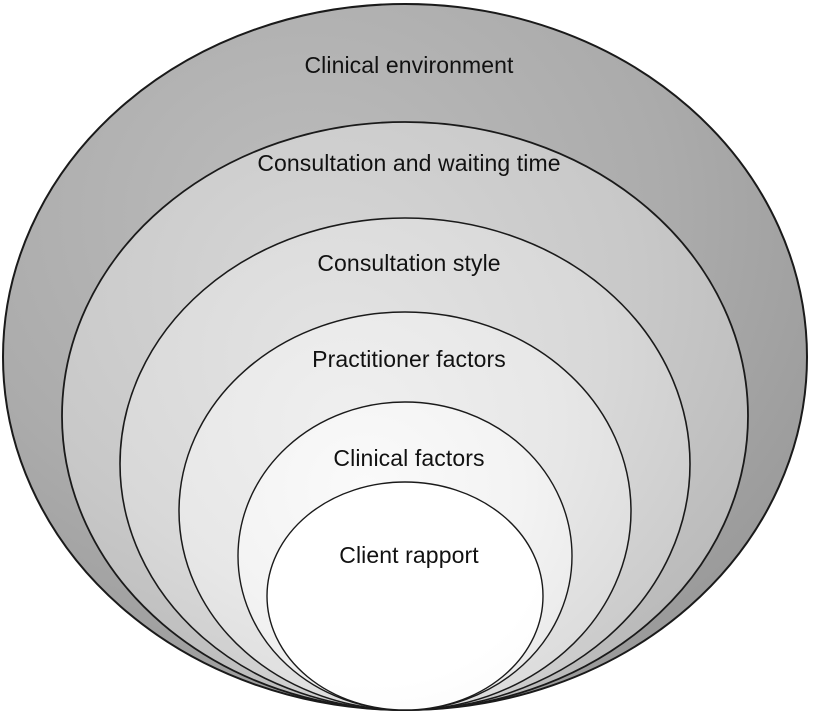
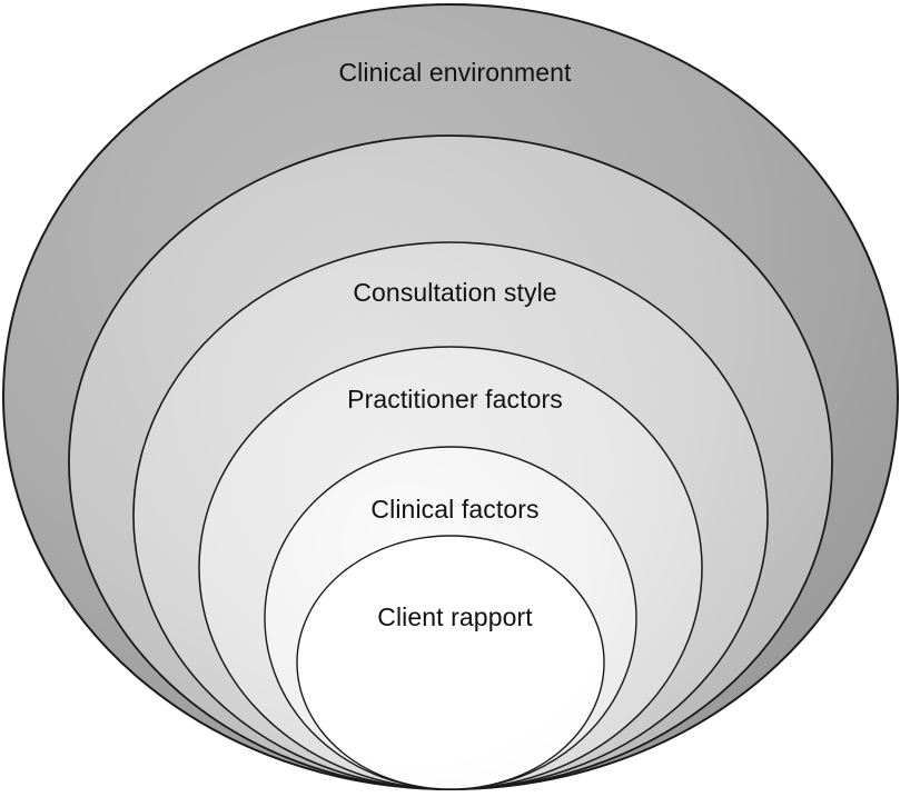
  Clinical environment
- Consultation and waiting time
  Consultation style
  Practitioner factors
  Clinical factors
  Client rapport
